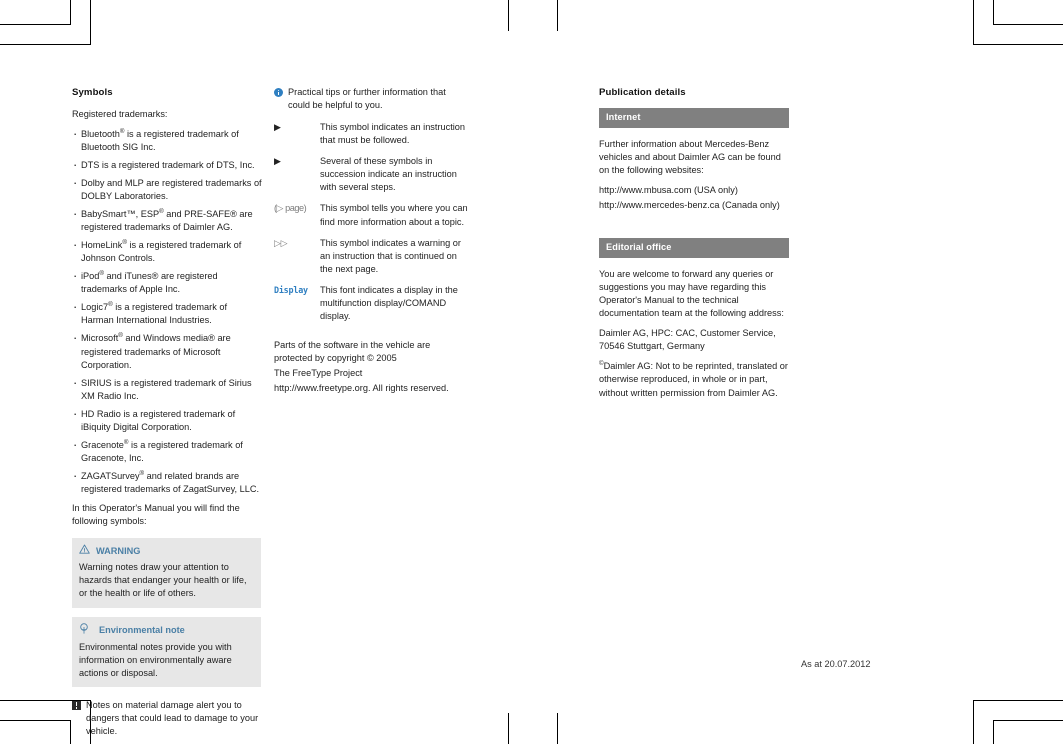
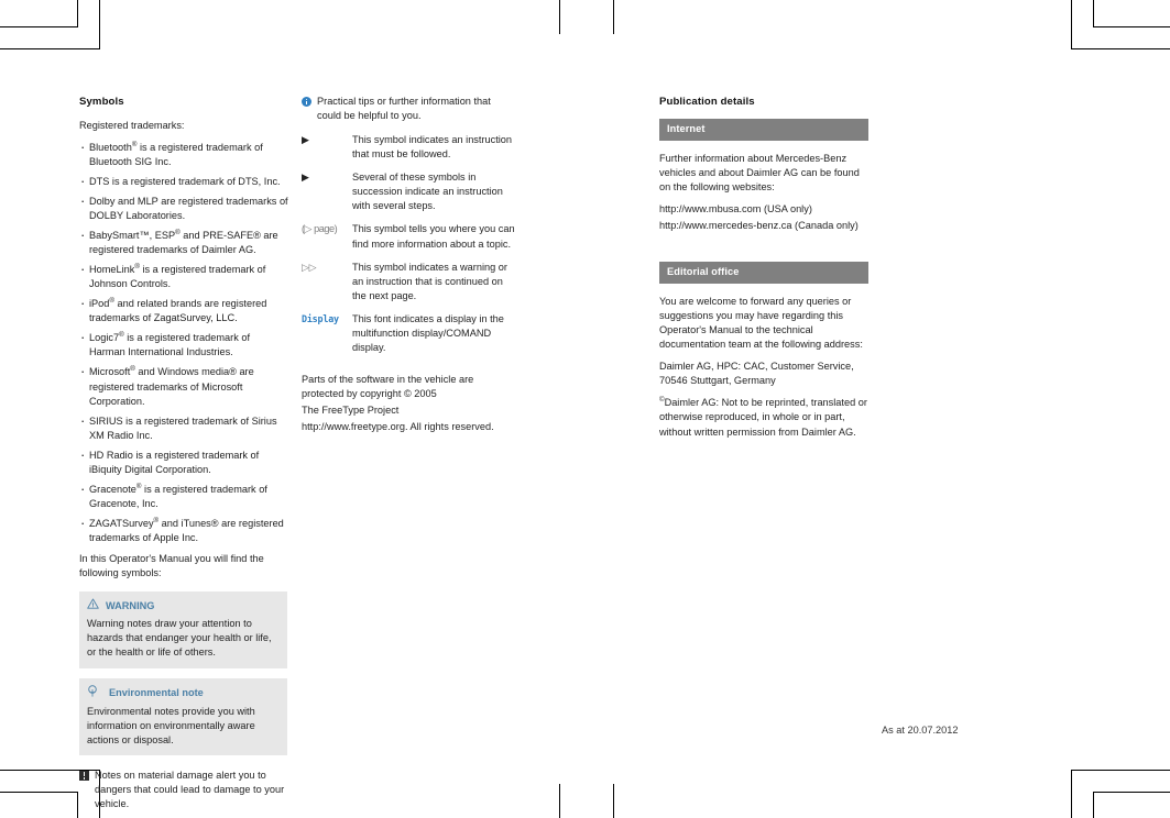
  Symbols
  Registered trademarks:
  Bluetooth is a registered trademark of Bluetooth SIG Inc.
  DTS is a registered trademark of DTS, Inc.
  Dolby and MLP are registered trademarks of DOLBY Laboratories.
  BabySmart™, ESP and PRE-SAFE® are registered trademarks of Daimler AG.
  HomeLink is a registered trademark of Johnson Controls.
- iPod and iTunes® are registered trademarks of Apple Inc.
+ iPod and related brands are registered trademarks of ZagatSurvey, LLC.
  Logic7 is a registered trademark of Harman International Industries.
  Microsoft and Windows media® are registered trademarks of Microsoft Corporation.
  SIRIUS is a registered trademark of Sirius XM Radio Inc.
  HD Radio is a registered trademark of iBiquity Digital Corporation.
  Gracenote is a registered trademark of Gracenote, Inc.
- ZAGATSurvey and related brands are registered trademarks of ZagatSurvey, LLC.
+ ZAGATSurvey and iTunes® are registered trademarks of Apple Inc.
  In this Operator's Manual you will find the following symbols:
  WARNING
  Warning notes draw your attention to hazards that endanger your health or life, or the health or life of others.
  Environmental note
  Environmental notes provide you with information on environmentally aware actions or disposal.
  Notes on material damage alert you to dangers that could lead to damage to your vehicle.
  Practical tips or further information that could be helpful to you.
  ▶	This symbol indicates an instruction that must be followed.
  ▶	Several of these symbols in succession indicate an instruction with several steps.
  (▷ page)	This symbol tells you where you can find more information about a topic.
  ▷▷	This symbol indicates a warning or an instruction that is continued on the next page.
  Display	This font indicates a display in the multifunction display/COMAND display.
  Parts of the software in the vehicle are protected by copyright © 2005
  The FreeType Project
  http://www.freetype.org. All rights reserved.
  Publication details
  Internet
  Further information about Mercedes-Benz vehicles and about Daimler AG can be found on the following websites:
  http://www.mbusa.com (USA only)
  http://www.mercedes-benz.ca (Canada only)
  Editorial office
  You are welcome to forward any queries or suggestions you may have regarding this Operator's Manual to the technical documentation team at the following address:
  Daimler AG, HPC: CAC, Customer Service, 70546 Stuttgart, Germany
  Daimler AG: Not to be reprinted, translated or otherwise reproduced, in whole or in part, without written permission from Daimler AG.
  As at 20.07.2012
